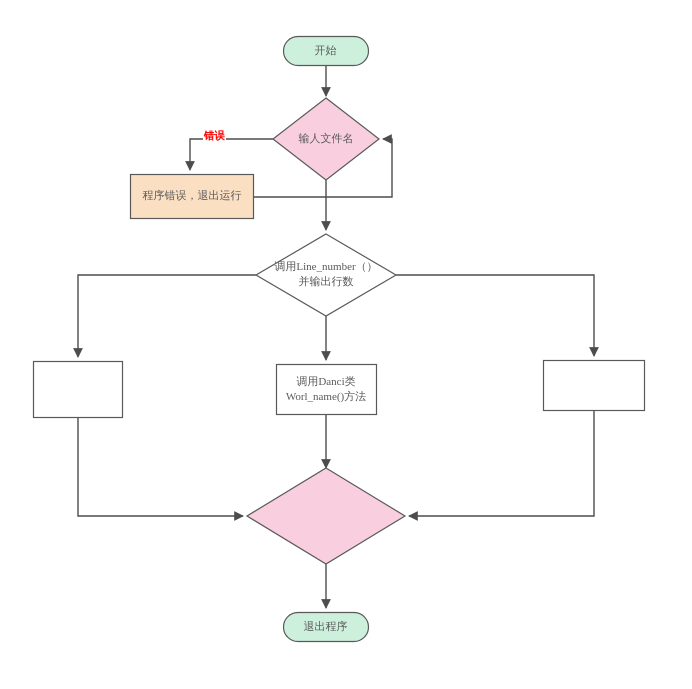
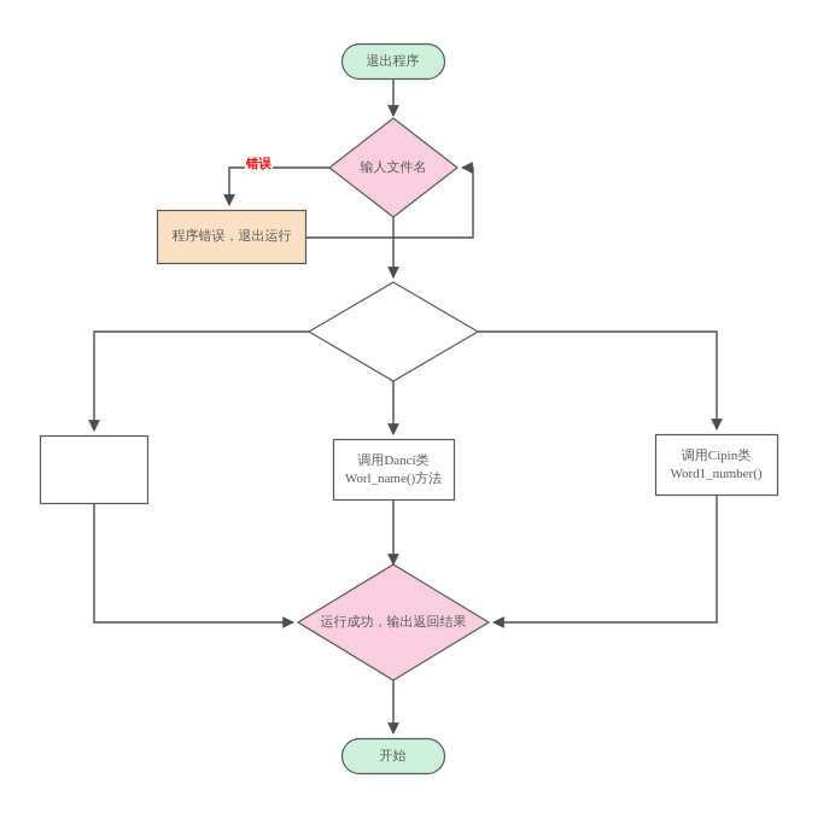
- 开始
+ 退出程序
  输人文件名
  程序错误，退出运行
- 调用Line_number（）
- 并输出行数
  调用Danci类
  Worl_name()方法
+ 调用Cipin类
+ Word1_number()
+ 运行成功，输出返回结果
- 退出程序
+ 开始
  错误
